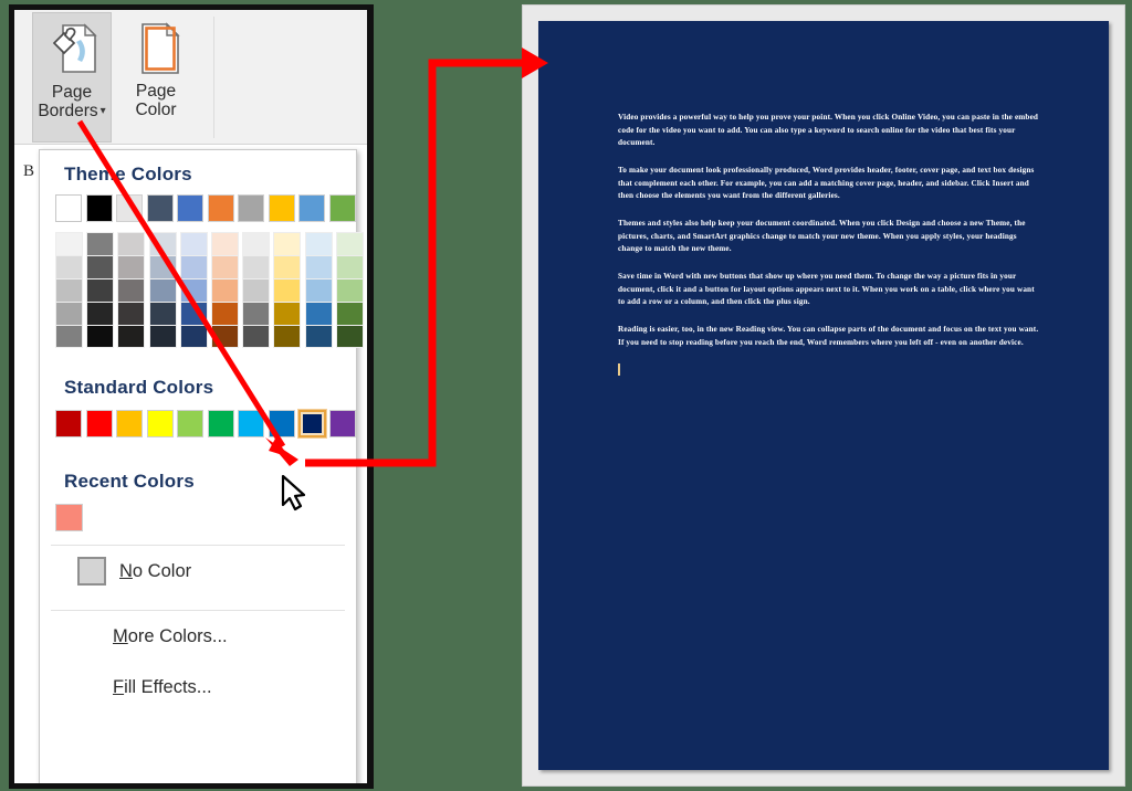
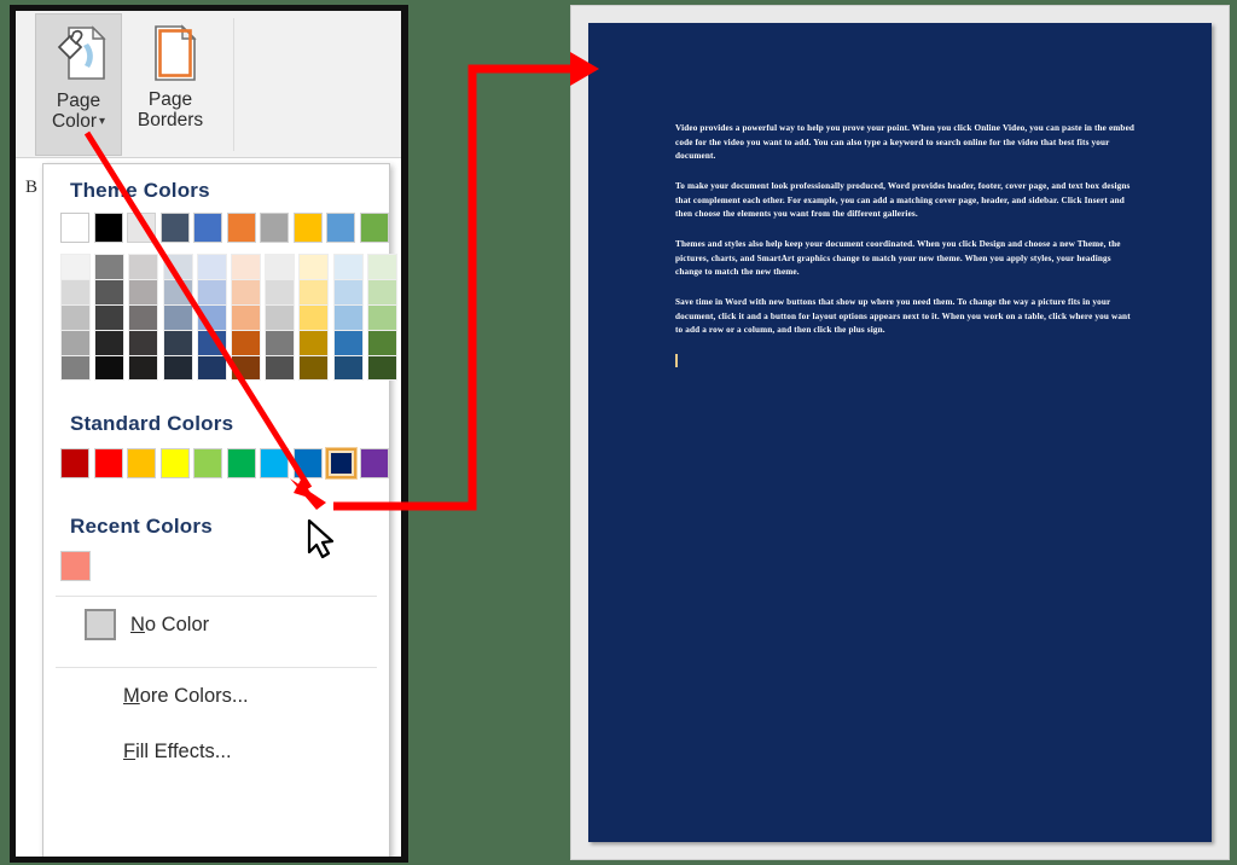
  Page
- Borders ▾
+ Color ▾
  Page
- Color
+ Borders
  B
  Theme Colors
  Standard Colors
  Recent Colors
  No Color
  More Colors...
  Fill Effects...
  Video provides a powerful way to help you prove your point. When you click Online Video, you can paste in the embed code for the video you want to add. You can also type a keyword to search online for the video that best fits your document.
  To make your document look professionally produced, Word provides header, footer, cover page, and text box designs that complement each other. For example, you can add a matching cover page, header, and sidebar. Click Insert and then choose the elements you want from the different galleries.
  Themes and styles also help keep your document coordinated. When you click Design and choose a new Theme, the pictures, charts, and SmartArt graphics change to match your new theme. When you apply styles, your headings change to match the new theme.
  Save time in Word with new buttons that show up where you need them. To change the way a picture fits in your document, click it and a button for layout options appears next to it. When you work on a table, click where you want to add a row or a column, and then click the plus sign.
- Reading is easier, too, in the new Reading view. You can collapse parts of the document and focus on the text you want. If you need to stop reading before you reach the end, Word remembers where you left off - even on another device.
